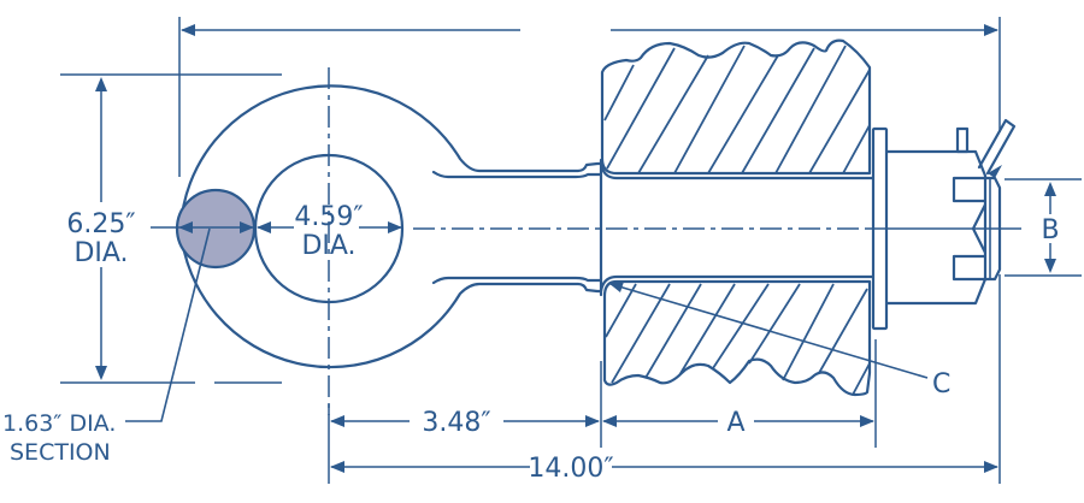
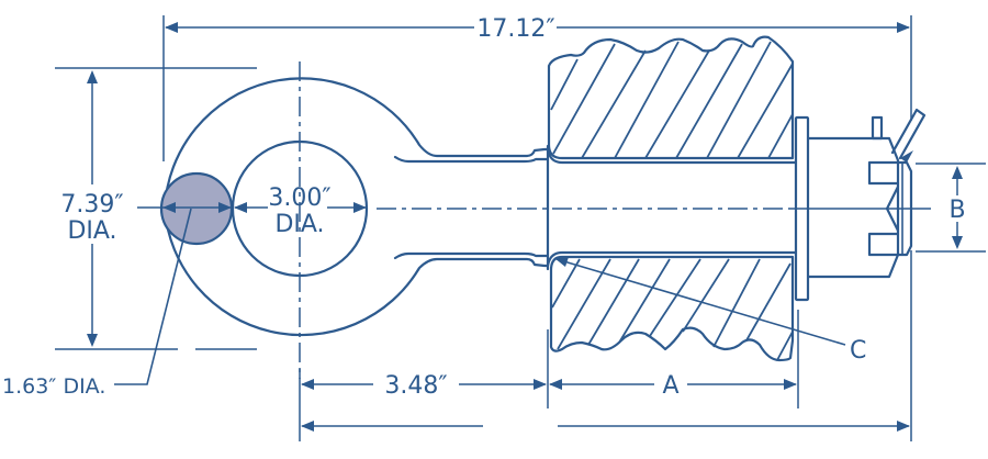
+ 17.12″
- 6.25″
+ 7.39″
  DIA.
- 4.59″
+ 3.00″
  DIA.
  1.63″ DIA.
- SECTION
  B
  C
  3.48″
  A
- 14.00″
